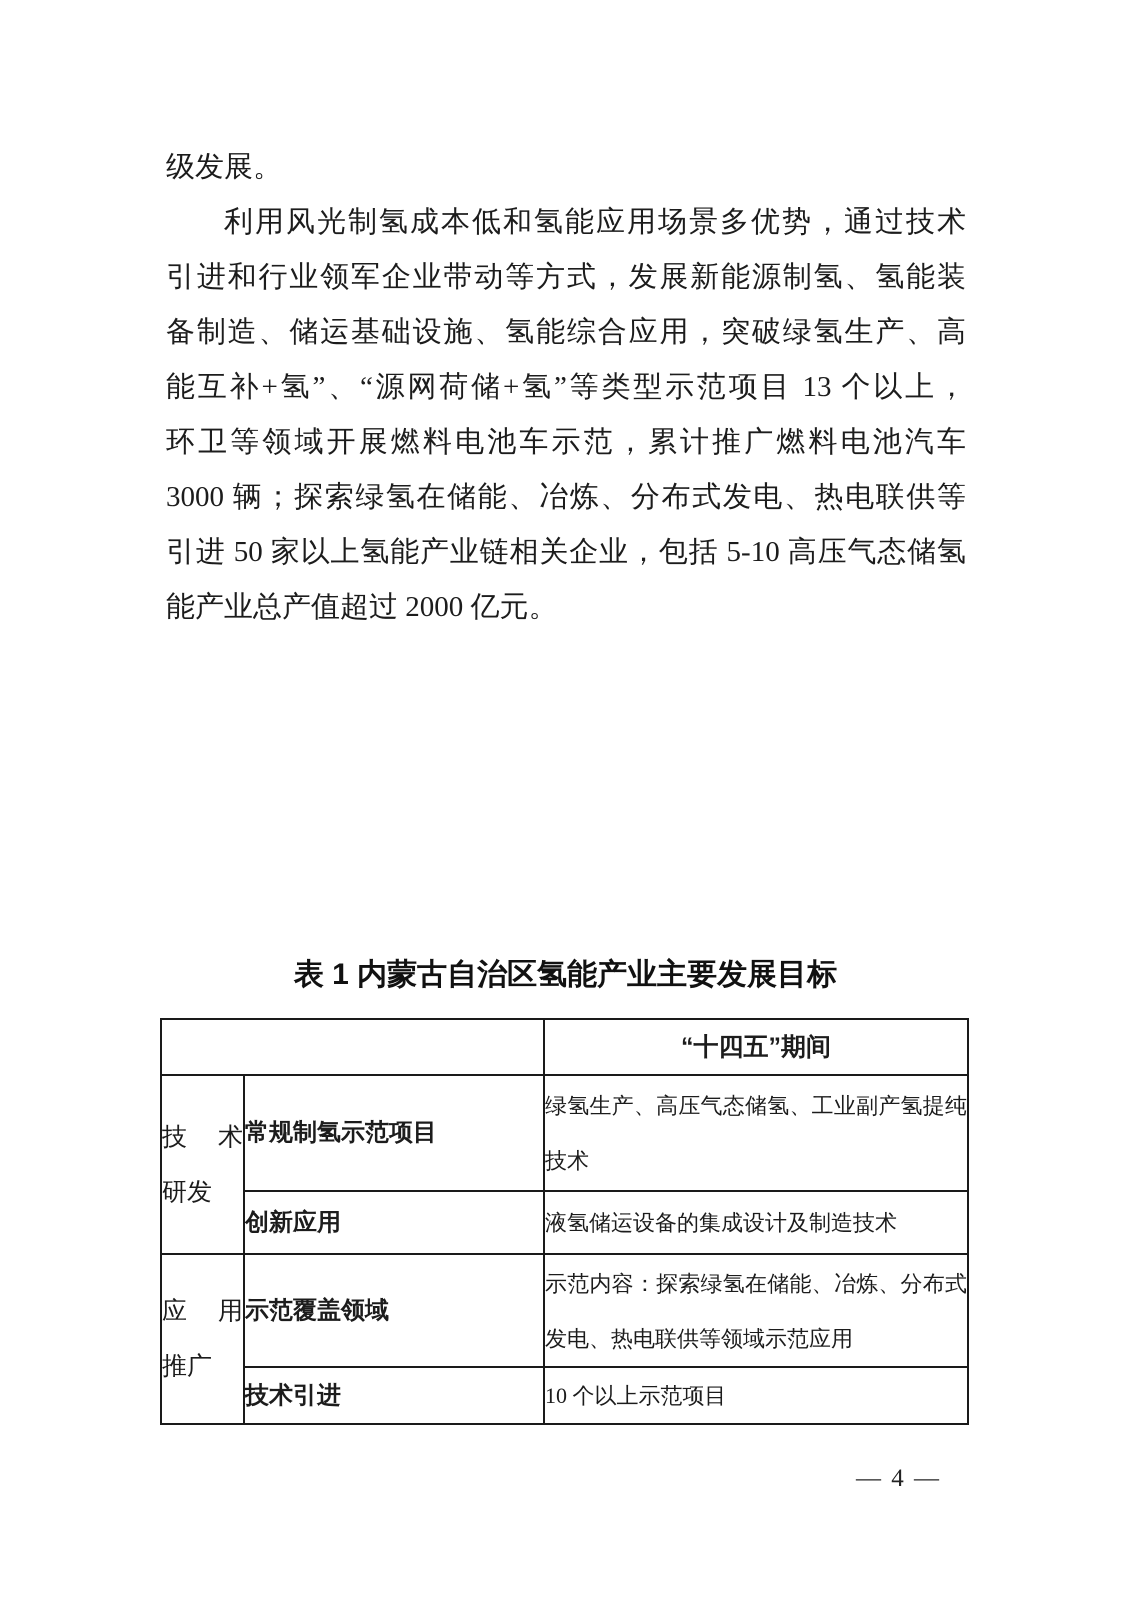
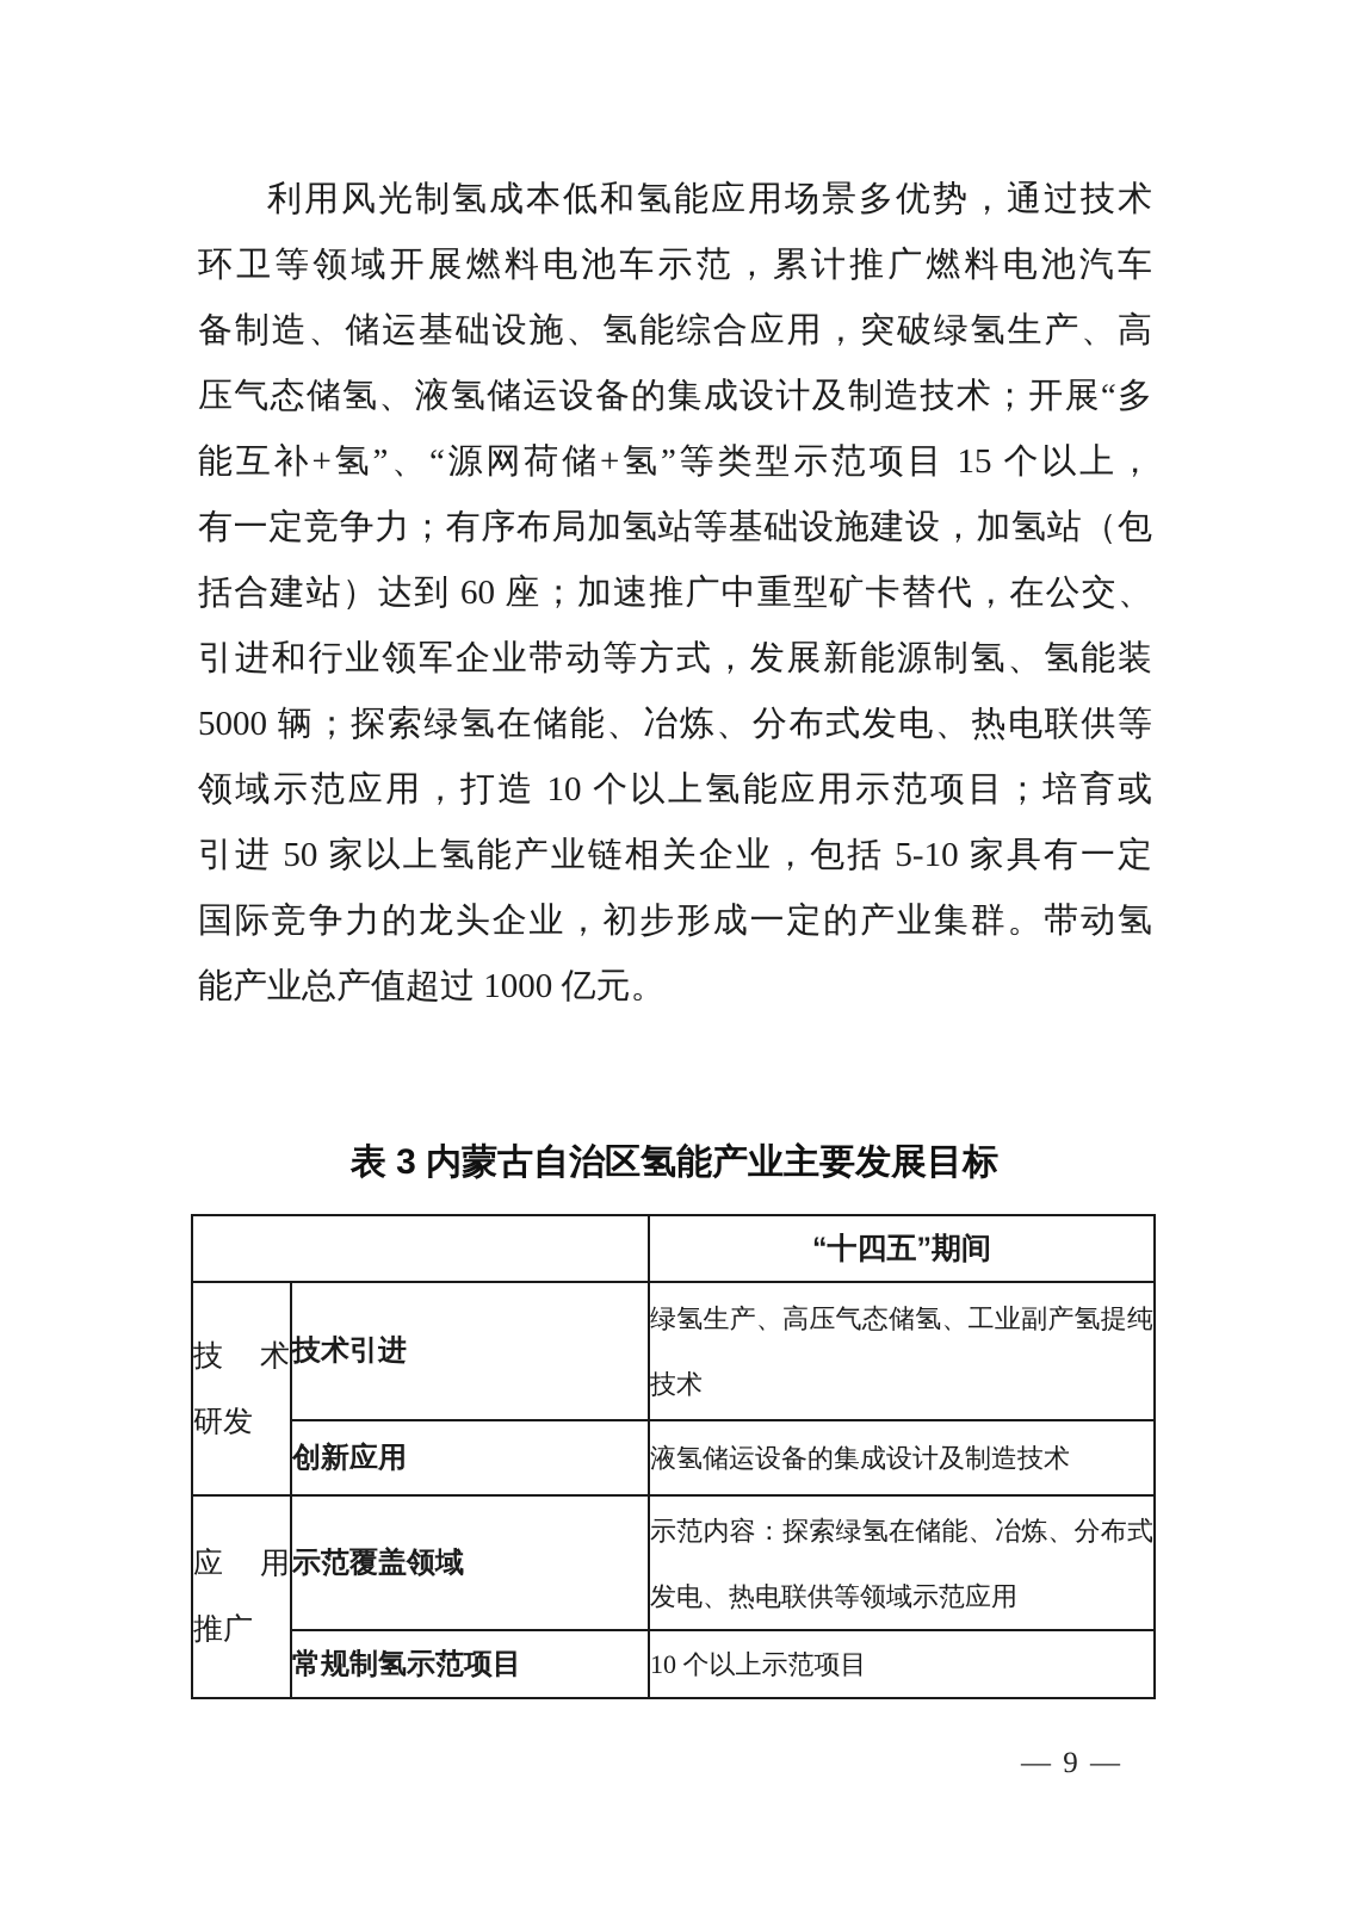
- 级发展。
  利用风光制氢成本低和氢能应用场景多优势，通过技术
- 引进和行业领军企业带动等方式，发展新能源制氢、氢能装
+ 环卫等领域开展燃料电池车示范，累计推广燃料电池汽车
  备制造、储运基础设施、氢能综合应用，突破绿氢生产、高
+ 压气态储氢、液氢储运设备的集成设计及制造技术；开展“多
- 能互补+氢”、“源网荷储+氢”等类型示范项目 13 个以上，
+ 能互补+氢”、“源网荷储+氢”等类型示范项目 15 个以上，
+ 有一定竞争力；有序布局加氢站等基础设施建设，加氢站（包
+ 括合建站）达到 60 座；加速推广中重型矿卡替代，在公交、
- 环卫等领域开展燃料电池车示范，累计推广燃料电池汽车
+ 引进和行业领军企业带动等方式，发展新能源制氢、氢能装
- 3000 辆；探索绿氢在储能、冶炼、分布式发电、热电联供等
+ 5000 辆；探索绿氢在储能、冶炼、分布式发电、热电联供等
+ 领域示范应用，打造 10 个以上氢能应用示范项目；培育或
- 引进 50 家以上氢能产业链相关企业，包括 5-10 高压气态储氢
+ 引进 50 家以上氢能产业链相关企业，包括 5-10 家具有一定
+ 国际竞争力的龙头企业，初步形成一定的产业集群。带动氢
- 能产业总产值超过 2000 亿元。
+ 能产业总产值超过 1000 亿元。
- 表 1 内蒙古自治区氢能产业主要发展目标
+ 表 3 内蒙古自治区氢能产业主要发展目标
  	“十四五”期间
- 技术 研发	常规制氢示范项目	绿氢生产、高压气态储氢、工业副产氢提纯技术
+ 技术 研发	技术引进	绿氢生产、高压气态储氢、工业副产氢提纯技术
  创新应用	液氢储运设备的集成设计及制造技术
  应用 推广	示范覆盖领域	示范内容：探索绿氢在储能、冶炼、分布式发电、热电联供等领域示范应用
- 技术引进	10 个以上示范项目
+ 常规制氢示范项目	10 个以上示范项目
- — 4 —
+ — 9 —
